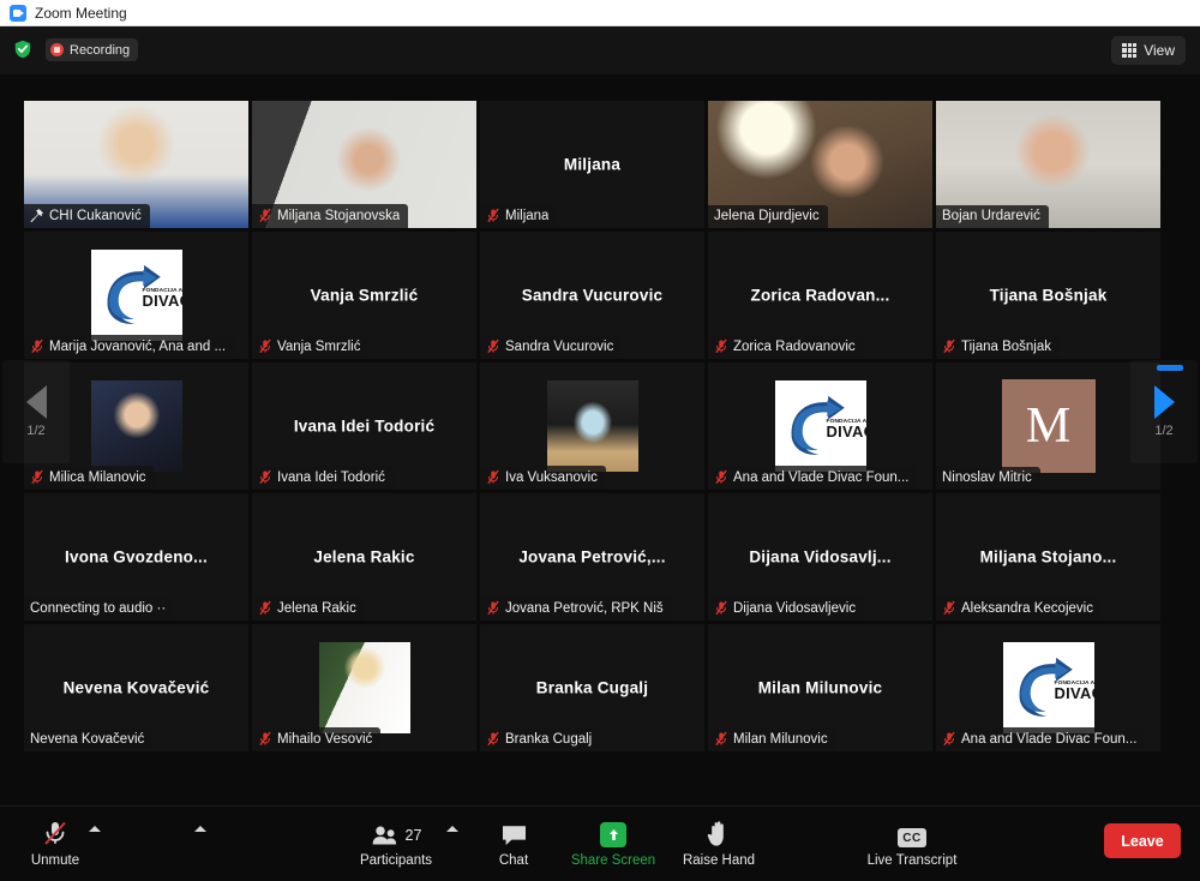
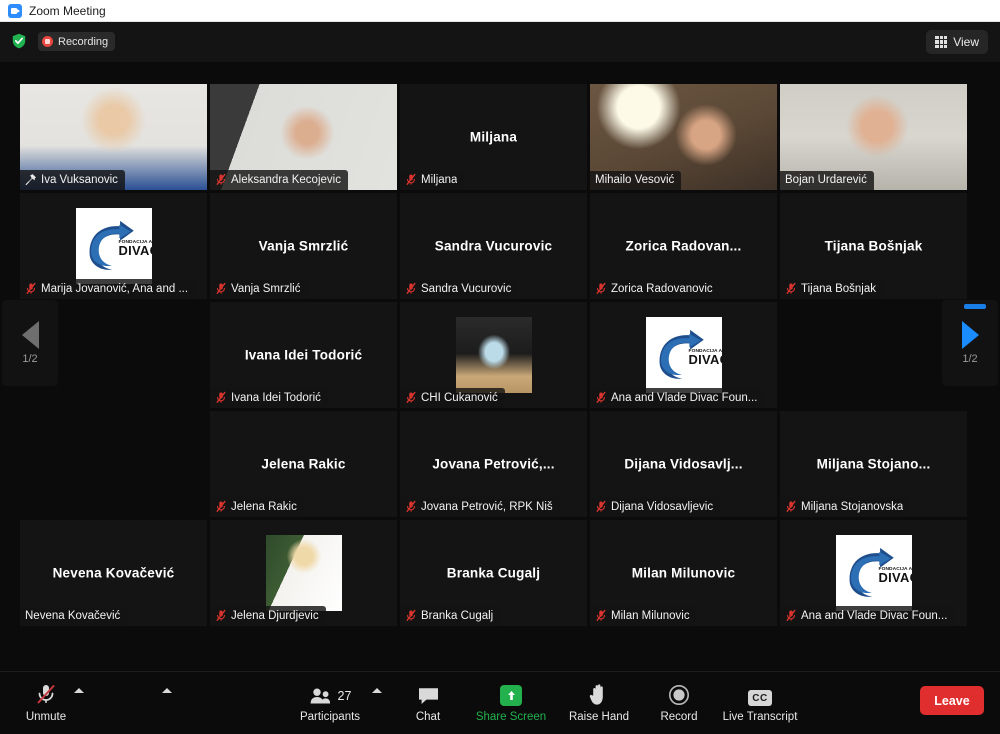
  Zoom Meeting
  Recording
  View
- CHI Čukanović
+ Iva Vuksanovic
- Miljana Stojanovska
+ Aleksandra Kecojevic
  Miljana
  Miljana
- Jelena Djurdjevic
+ Mihailo Vesović
  Bojan Urdarević
  DIVA
  Marija Jovanović, Ana and ...
  Vanja Smrzlić
  Vanja Smrzlić
  Sandra Vucurovic
  Sandra Vucurovic
  Zorica Radovan...
  Zorica Radovanovic
  Tijana Bošnjak
  Tijana Bošnjak
- Milica Milanovic
  Ivana Idei Todorić
  Ivana Idei Todorić
- Iva Vuksanovic
+ CHI Čukanović
  DIVA
  Ana and Vlade Divac Foun...
- M
- Ninoslav Mitric
- Ivona Gvozdeno...
- Connecting to audio ··
  Jelena Rakic
  Jelena Rakic
  Jovana Petrović,...
  Jovana Petrović, RPK Niš
  Dijana Vidosavlj...
  Dijana Vidosavljevic
  Miljana Stojano...
- Aleksandra Kecojevic
+ Miljana Stojanovska
  Nevena Kovačević
  Nevena Kovačević
- Mihailo Vesović
+ Jelena Djurdjevic
  Branka Cugalj
  Branka Cugalj
  Milan Milunovic
  Milan Milunovic
  DIVA
  Ana and Vlade Divac Foun...
  1/2
  1/2
  Unmute
  27
  Participants
  Chat
  Share Screen
  Raise Hand
+ Record
  CC
  Live Transcript
  Leave
